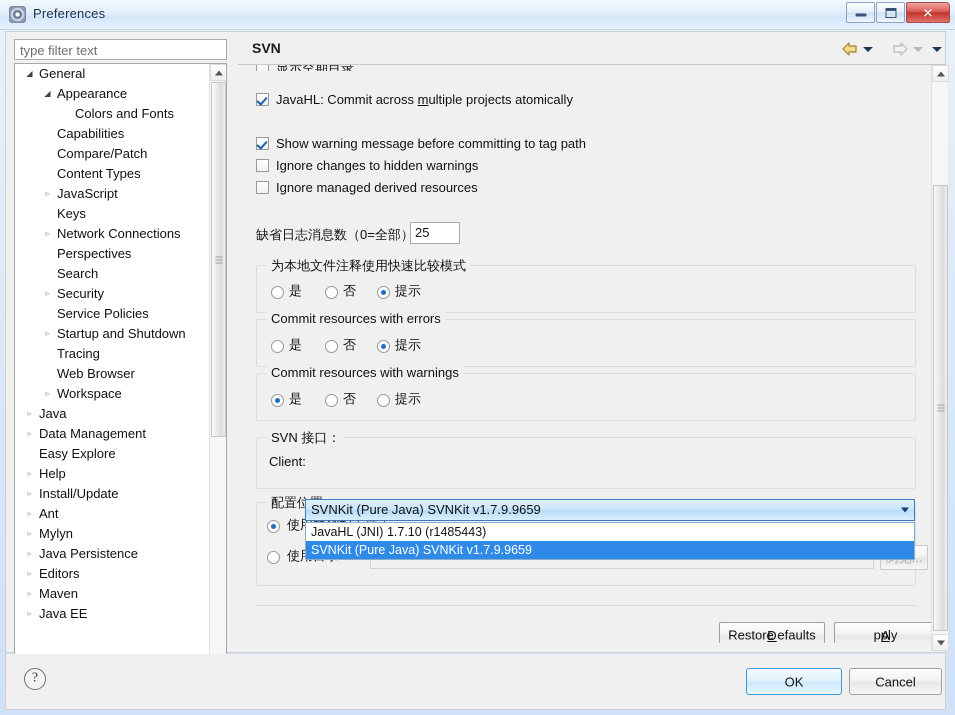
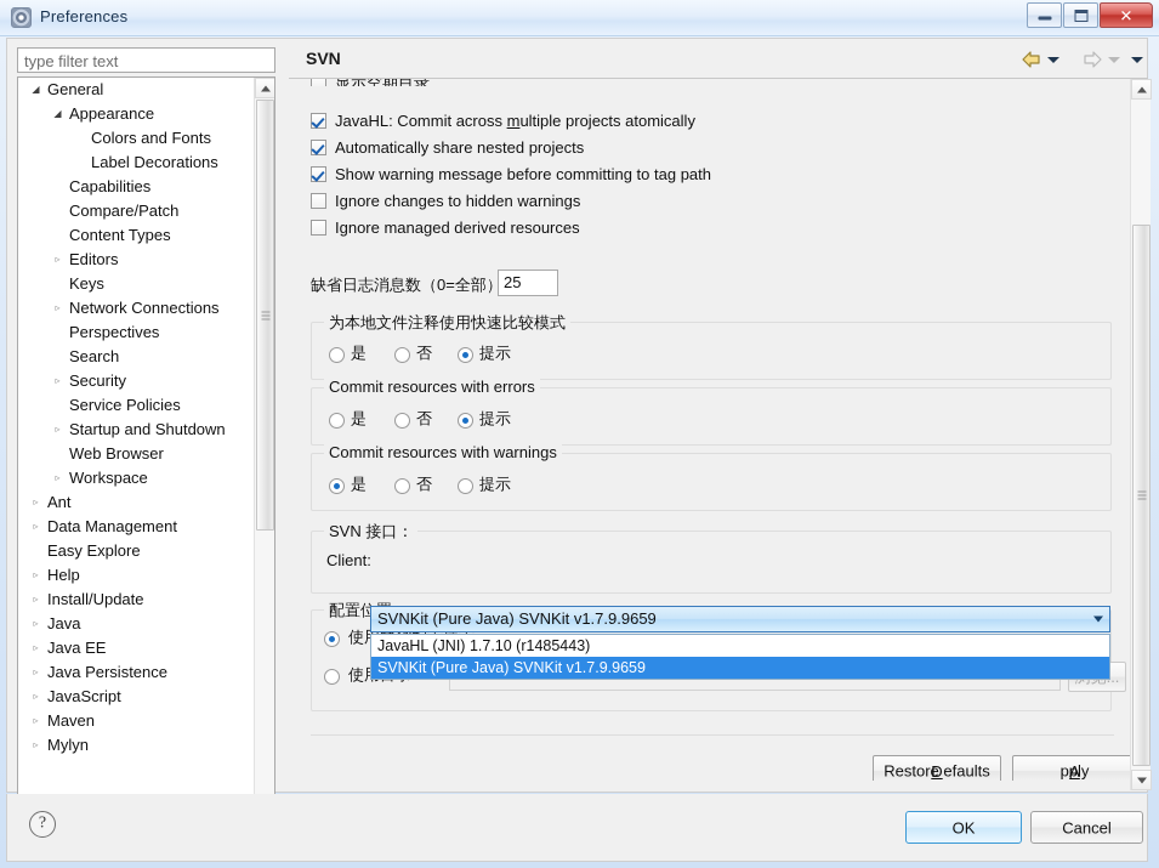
  Preferences
  ✕
  type filter text
  ◢
  General
  ◢
  Appearance
  Colors and Fonts
+ Label Decorations
  Capabilities
  Compare/Patch
  Content Types
  ▹
- JavaScript
+ Editors
  Keys
  ▹
  Network Connections
  Perspectives
  Search
  ▹
  Security
  Service Policies
  ▹
  Startup and Shutdown
- Tracing
  Web Browser
  ▹
  Workspace
  ▹
- Java
+ Ant
  ▹
  Data Management
  Easy Explore
  ▹
  Help
  ▹
  Install/Update
  ▹
- Ant
+ Java
  ▹
- Mylyn
+ Java EE
  ▹
  Java Persistence
  ▹
- Editors
+ JavaScript
  ▹
  Maven
  ▹
- Java EE
+ Mylyn
  SVN
  显示空期目录
  JavaHL: Commit across multiple projects atomically
+ Automatically share nested projects
  Show warning message before committing to tag path
  Ignore changes to hidden warnings
  Ignore managed derived resources
  缺省日志消息数（0=全部）
  25
  为本地文件注释使用快速比较模式
  是
  否
  提示
  Commit resources with errors
  是
  否
  提示
  Commit resources with warnings
  是
  否
  提示
  SVN 接口：
  Client:
  Restore
  D
  efaults
  A
  pply
  ?
  OK
  Cancel
  SVNKit (Pure Java) SVNKit v1.7.9.9659
  JavaHL (JNI) 1.7.10 (r1485443)
  SVNKit (Pure Java) SVNKit v1.7.9.9659
